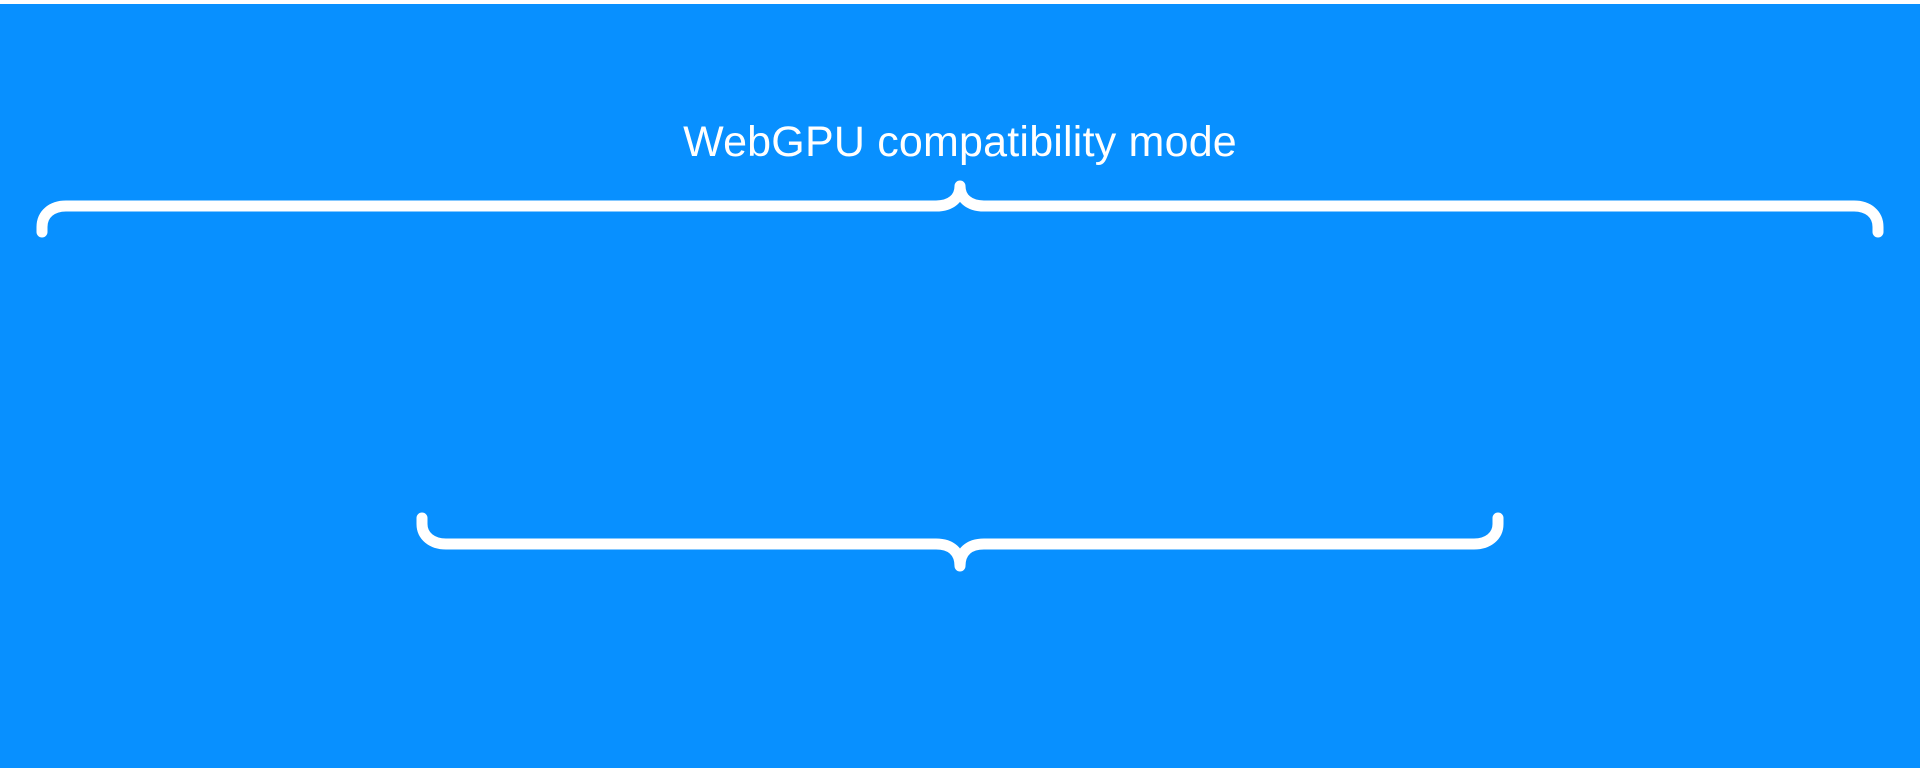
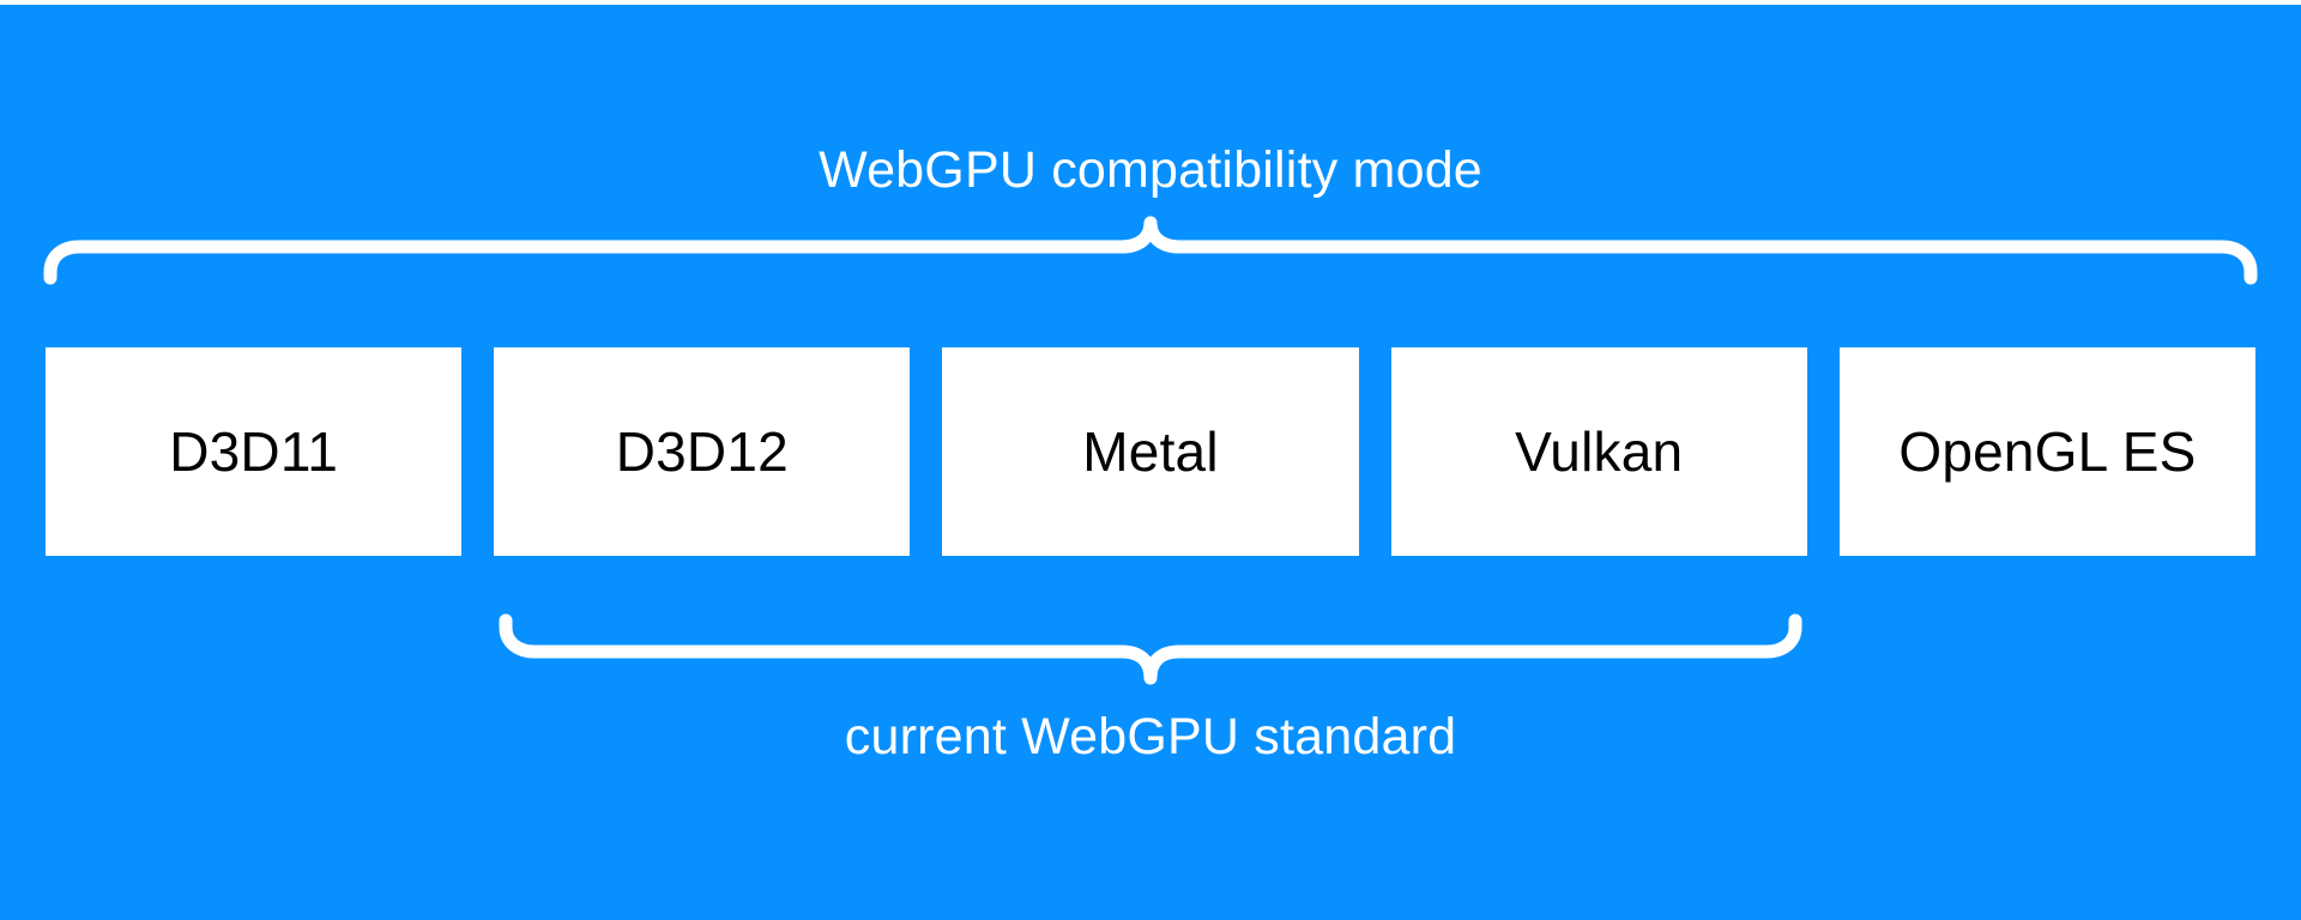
  WebGPU compatibility mode
+ D3D11
+ D3D12
+ Metal
+ Vulkan
+ OpenGL ES
+ current WebGPU standard
